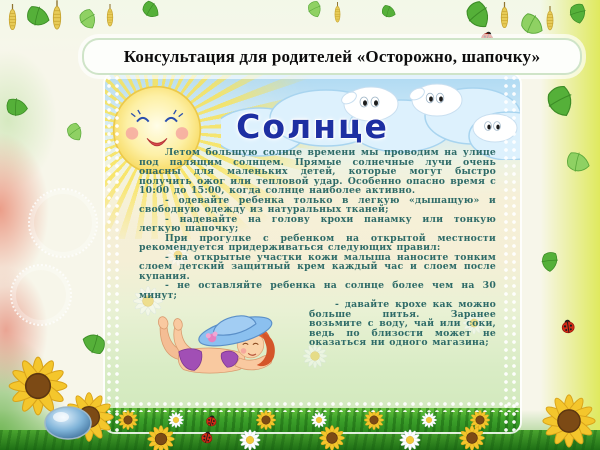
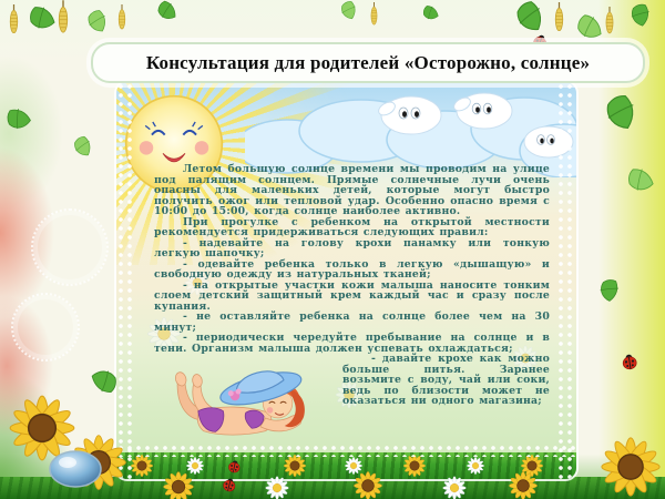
- Консультация для родителей «Осторожно, шапочку»
+ Консультация для родителей «Осторожно, солнце»
- Солнце
  Летом большую солнце времени мы проводим на улице под палящим солнцем. Прямые солнечные лучи очень опасны для маленьких детей, которые могут быстро получить ожог или тепловой удар. Особенно опасно время с 10:00 до 15:00, когда солнце наиболее активно.
- - одевайте ребенка только в легкую «дышащую» и свободную одежду из натуральных тканей;
+ При прогулке с ребенком на открытой местности рекомендуется придерживаться следующих правил:
  - надевайте на голову крохи панамку или тонкую легкую шапочку;
- При прогулке с ребенком на открытой местности рекомендуется придерживаться следующих правил:
+ - одевайте ребенка только в легкую «дышащую» и свободную одежду из натуральных тканей;
- - на открытые участки кожи малыша наносите тонким слоем детский защитный крем каждый час и слоем после купания.
+ - на открытые участки кожи малыша наносите тонким слоем детский защитный крем каждый час и сразу после купания.
  - не оставляйте ребенка на солнце более чем на 30 минут;
+ - периодически чередуйте пребывание на солнце и в тени. Организм малыша должен успевать охлаждаться;
  - давайте крохе как можно больше питья. Заранее возьмите с воду, чай или соки, ведь по близости может не оказаться ни одного магазина;
